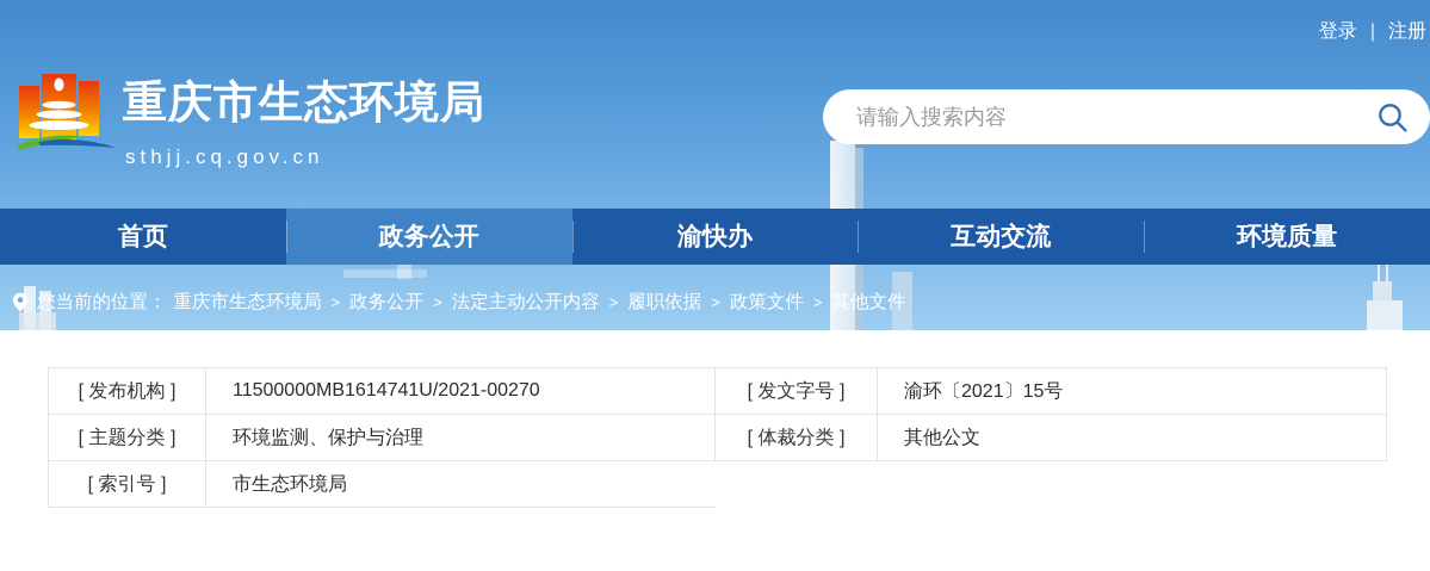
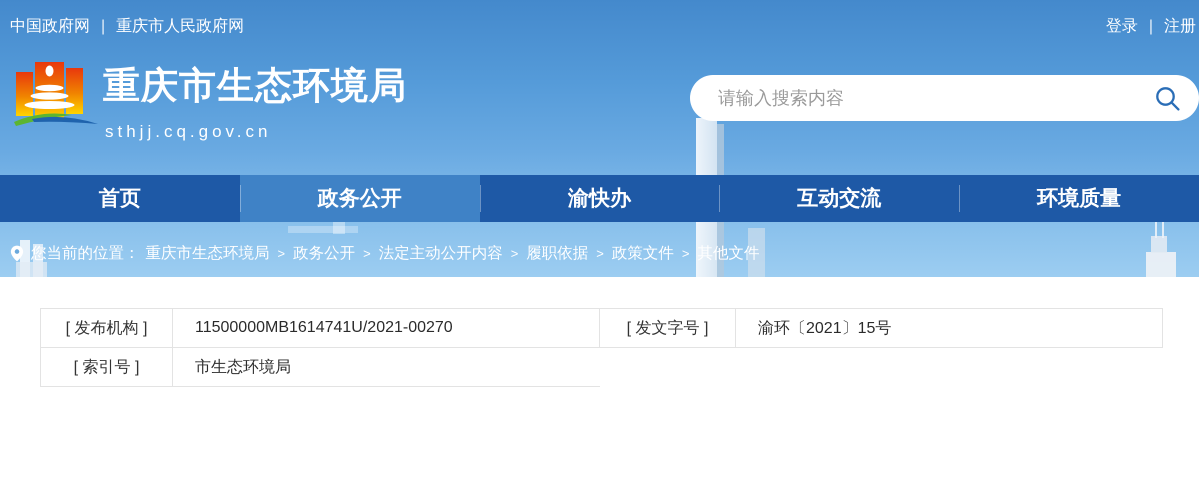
+ 中国政府网 | 重庆市人民政府网
  登录 | 注册
  重庆市生态环境局
  sthjj.cq.gov.cn
  请输入搜索内容
  首页
  政务公开
  渝快办
  互动交流
  环境质量
  您当前的位置：
  重庆市生态环境局
  >
  政务公开
  >
  法定主动公开内容
  >
  履职依据
  >
  政策文件
  >
  其他文件
  [ 发布机构 ]	11500000MB1614741U/2021-00270	[ 发文字号 ]	渝环〔2021〕15号
- [ 主题分类 ]	环境监测、保护与治理	[ 体裁分类 ]	其他公文
  [ 索引号 ]	市生态环境局
